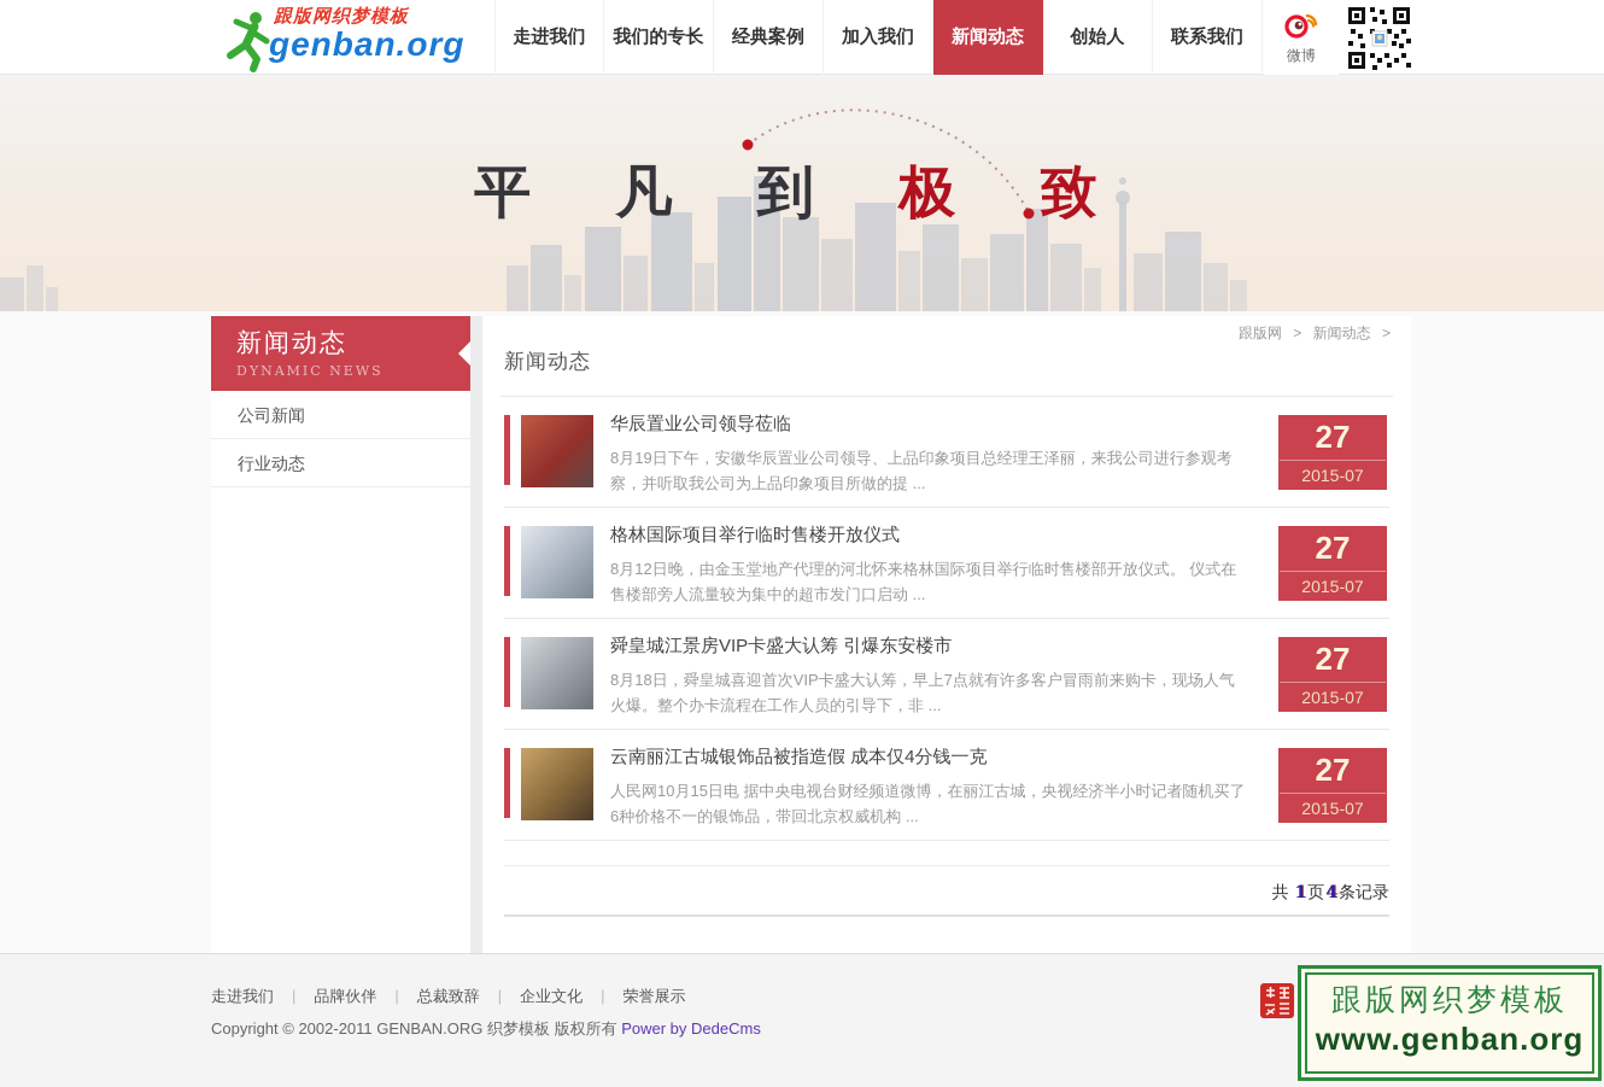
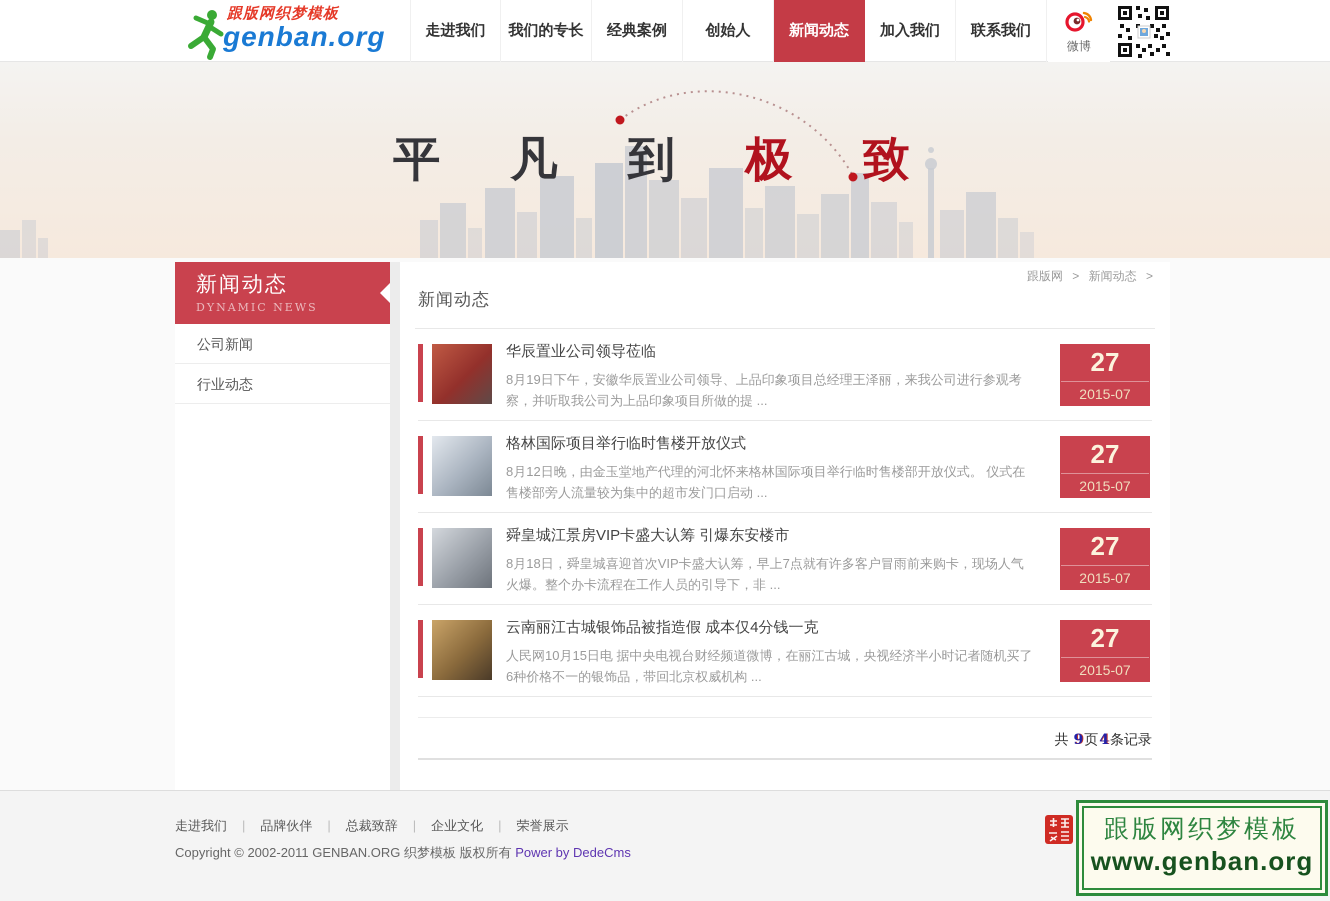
  跟版网织梦模板
  genban.org
  走进我们
  我们的专长
  经典案例
- 加入我们
+ 创始人
  新闻动态
- 创始人
+ 加入我们
  联系我们
  微博
  平 凡 到 极 致
  新闻动态
  DYNAMIC NEWS
  公司新闻
  行业动态
  跟版网 > 新闻动态 >
  新闻动态
  华辰置业公司领导莅临
  8月19日下午，安徽华辰置业公司领导、上品印象项目总经理王泽丽，来我公司进行参观考察，并听取我公司为上品印象项目所做的提 ...
  27
  2015-07
  格林国际项目举行临时售楼开放仪式
  8月12日晚，由金玉堂地产代理的河北怀来格林国际项目举行临时售楼部开放仪式。 仪式在售楼部旁人流量较为集中的超市发门口启动 ...
  27
  2015-07
  舜皇城江景房VIP卡盛大认筹 引爆东安楼市
  8月18日，舜皇城喜迎首次VIP卡盛大认筹，早上7点就有许多客户冒雨前来购卡，现场人气火爆。整个办卡流程在工作人员的引导下，非 ...
  27
  2015-07
  云南丽江古城银饰品被指造假 成本仅4分钱一克
  人民网10月15日电 据中央电视台财经频道微博，在丽江古城，央视经济半小时记者随机买了6种价格不一的银饰品，带回北京权威机构 ...
  27
  2015-07
- 共 1页4条记录
+ 共 9页4条记录
  走进我们 | 品牌伙伴 | 总裁致辞 | 企业文化 | 荣誉展示
  Copyright © 2002-2011 GENBAN.ORG 织梦模板 版权所有 Power by DedeCms
  跟版网织梦模板
  www.genban.org
